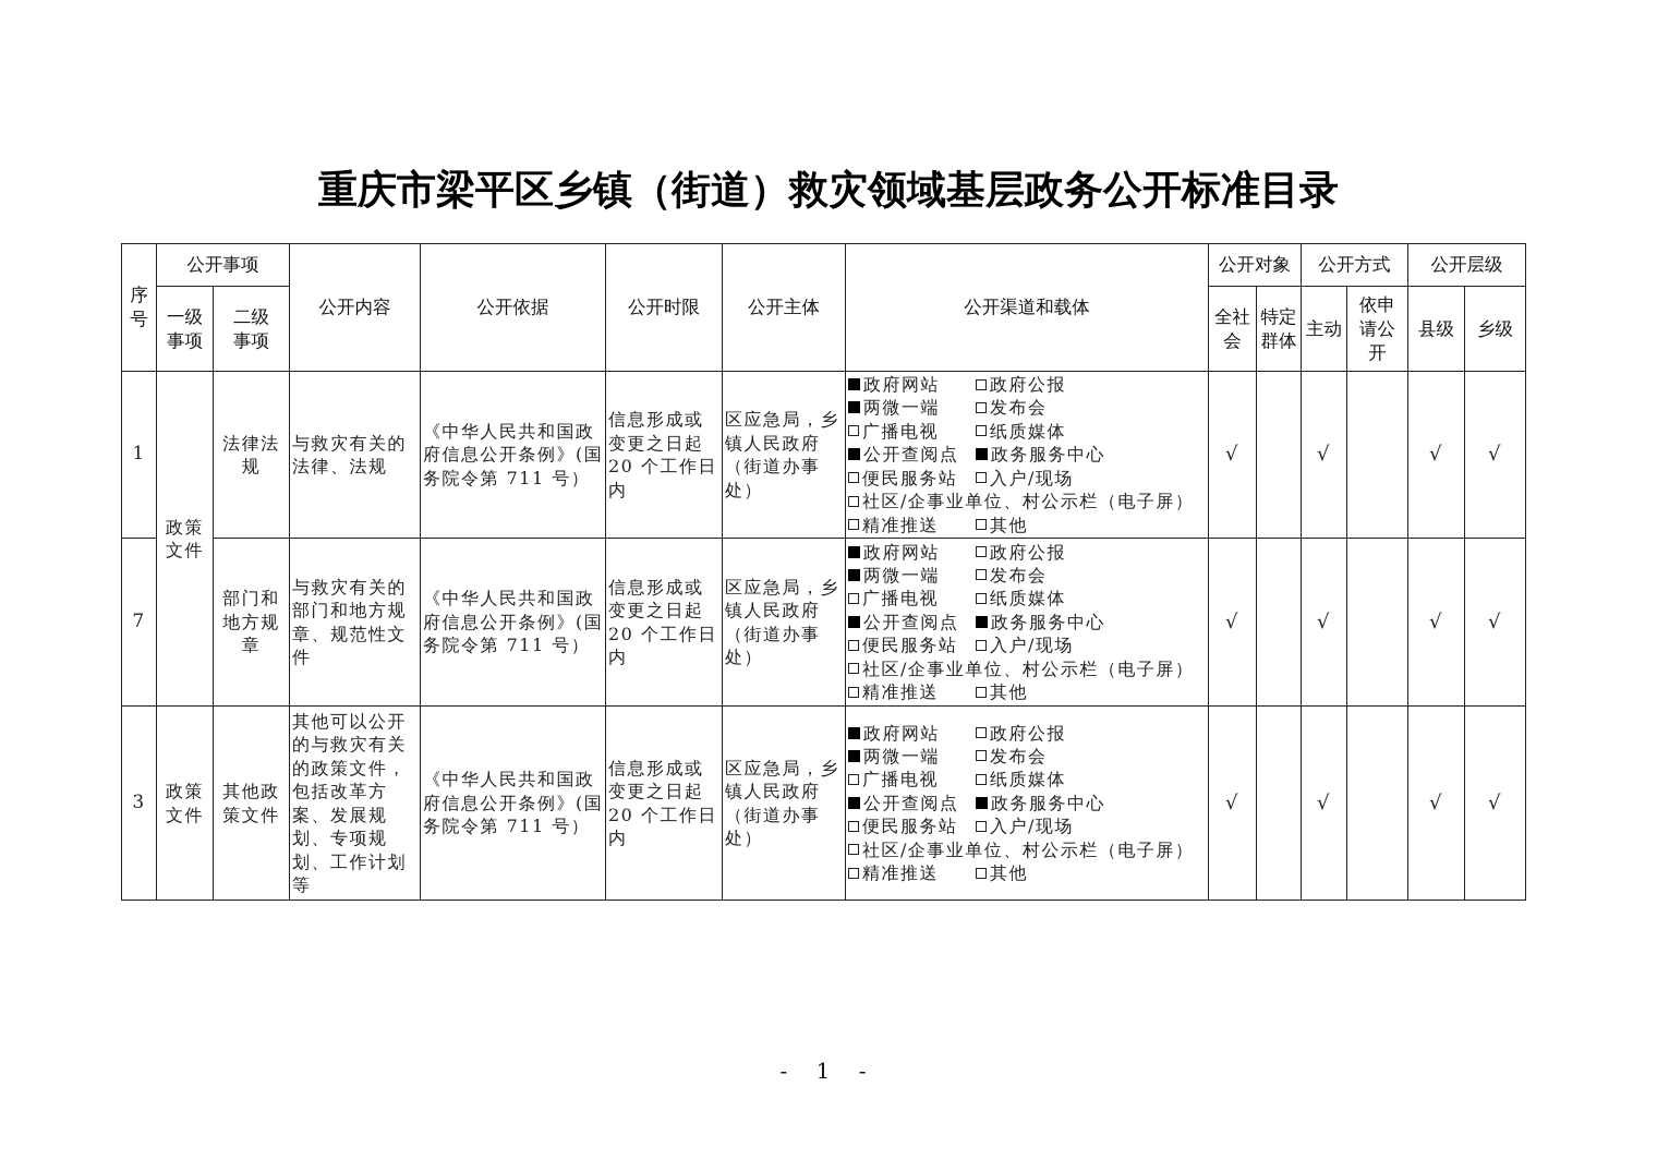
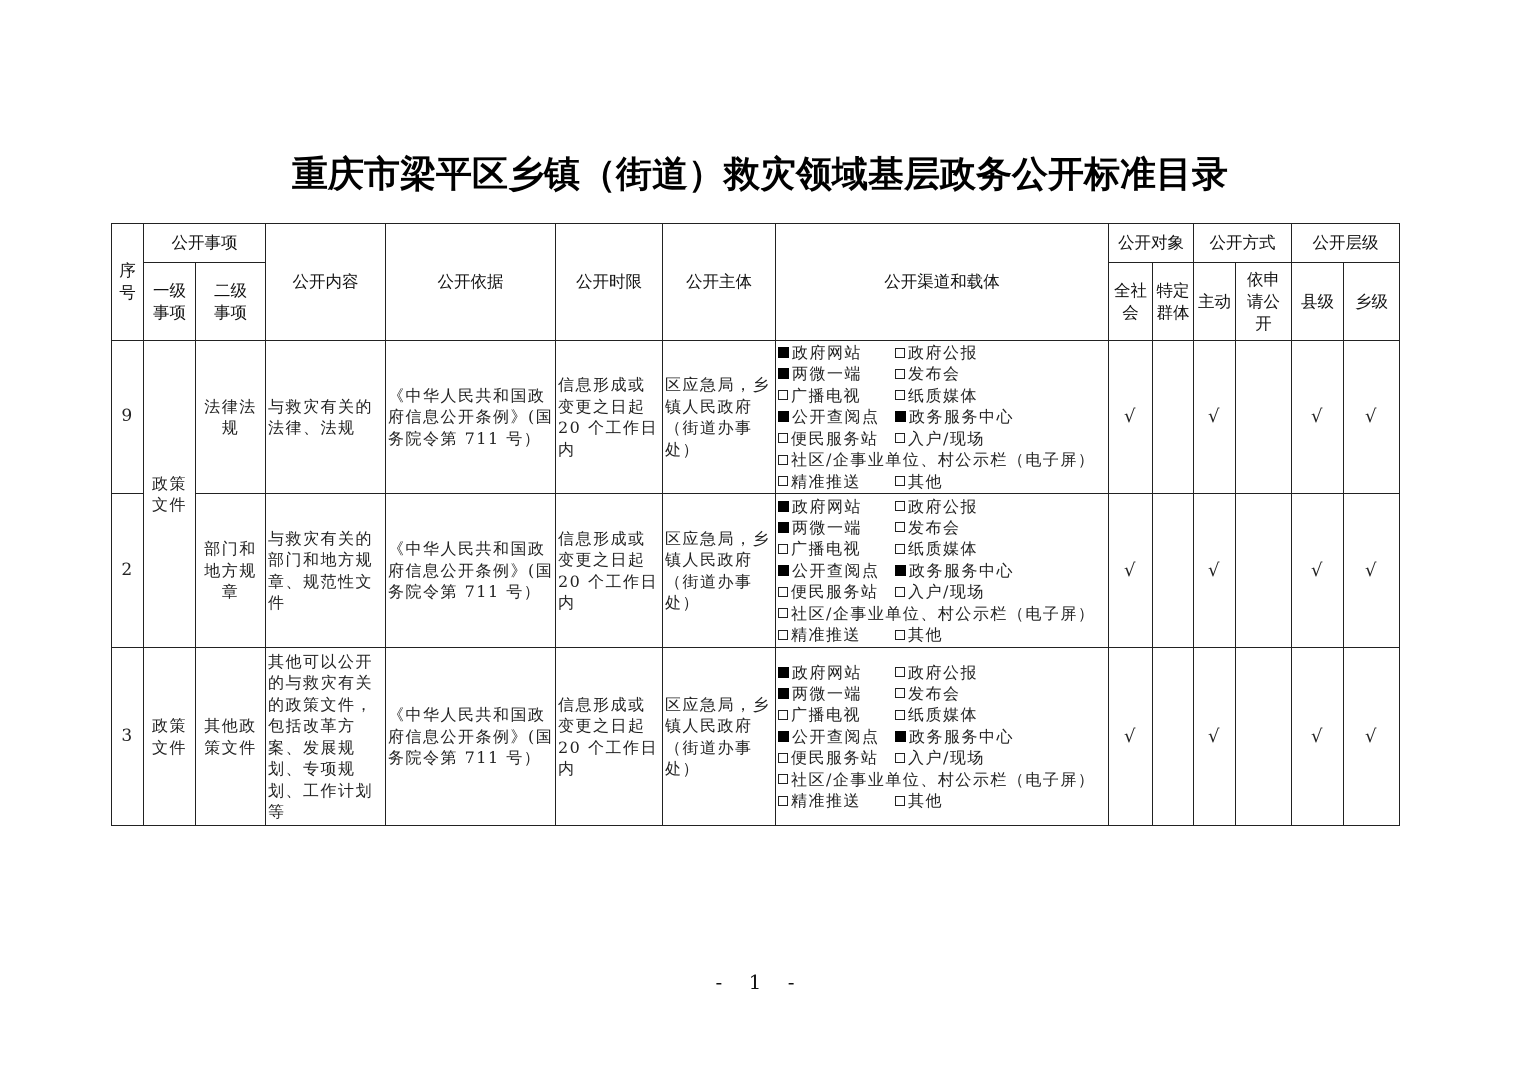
  重庆市梁平区乡镇（街道）救灾领域基层政务公开标准目录
  序号	公开事项	公开内容	公开依据	公开时限	公开主体	公开渠道和载体	公开对象	公开方式	公开层级
  一级事项	二级事项	全社会	特定群体	主动	依申请公开	县级	乡级
- 1	政策文件	法律法规	与救灾有关的法律、法规	《中华人民共和国政府信息公开条例》(国务院令第 711 号）	信息形成或变更之日起20 个工作日内	区应急局，乡镇人民政府（街道办事处）	政府网站 政府公报 两微一端 发布会 广播电视 纸质媒体 公开查阅点 政务服务中心 便民服务站 入户/现场 社区/企事业单位、村公示栏（电子屏） 精准推送 其他	√		√		√	√
+ 9	政策文件	法律法规	与救灾有关的法律、法规	《中华人民共和国政府信息公开条例》(国务院令第 711 号）	信息形成或变更之日起20 个工作日内	区应急局，乡镇人民政府（街道办事处）	政府网站 政府公报 两微一端 发布会 广播电视 纸质媒体 公开查阅点 政务服务中心 便民服务站 入户/现场 社区/企事业单位、村公示栏（电子屏） 精准推送 其他	√		√		√	√
- 7	部门和地方规章	与救灾有关的部门和地方规章、规范性文件	《中华人民共和国政府信息公开条例》(国务院令第 711 号）	信息形成或变更之日起20 个工作日内	区应急局，乡镇人民政府（街道办事处）	政府网站 政府公报 两微一端 发布会 广播电视 纸质媒体 公开查阅点 政务服务中心 便民服务站 入户/现场 社区/企事业单位、村公示栏（电子屏） 精准推送 其他	√		√		√	√
+ 2	部门和地方规章	与救灾有关的部门和地方规章、规范性文件	《中华人民共和国政府信息公开条例》(国务院令第 711 号）	信息形成或变更之日起20 个工作日内	区应急局，乡镇人民政府（街道办事处）	政府网站 政府公报 两微一端 发布会 广播电视 纸质媒体 公开查阅点 政务服务中心 便民服务站 入户/现场 社区/企事业单位、村公示栏（电子屏） 精准推送 其他	√		√		√	√
  3	政策文件	其他政策文件	其他可以公开的与救灾有关的政策文件，包括改革方案、发展规划、专项规划、工作计划等	《中华人民共和国政府信息公开条例》(国务院令第 711 号）	信息形成或变更之日起20 个工作日内	区应急局，乡镇人民政府（街道办事处）	政府网站 政府公报 两微一端 发布会 广播电视 纸质媒体 公开查阅点 政务服务中心 便民服务站 入户/现场 社区/企事业单位、村公示栏（电子屏） 精准推送 其他	√		√		√	√
  - 1 -
